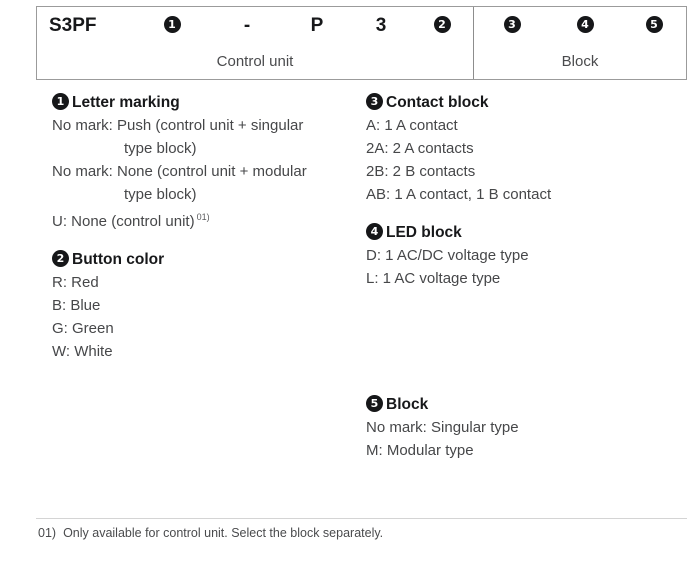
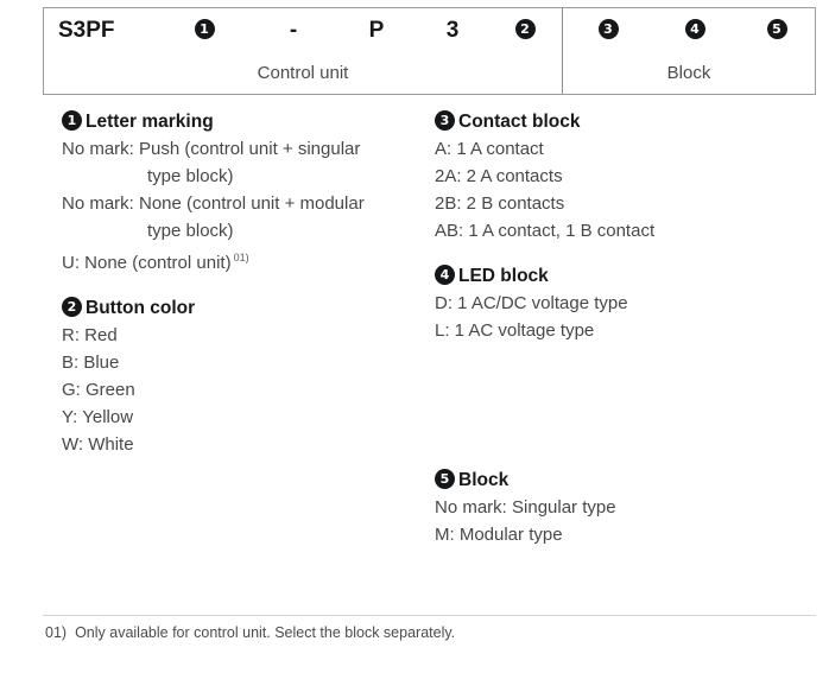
  S3PF
  1
  -
  P
  3
  2
  3
  4
  5
  Control unit
  Block
  1 Letter marking
  No mark: Push (control unit + singular
  type block)
  No mark: None (control unit + modular
  type block)
  U: None (control unit) 01)
  2 Button color
  R: Red
  B: Blue
  G: Green
+ Y: Yellow
  W: White
  3 Contact block
  A: 1 A contact
  2A: 2 A contacts
  2B: 2 B contacts
  AB: 1 A contact, 1 B contact
  4 LED block
  D: 1 AC/DC voltage type
  L: 1 AC voltage type
  5 Block
  No mark: Singular type
  M: Modular type
  01) Only available for control unit. Select the block separately.
